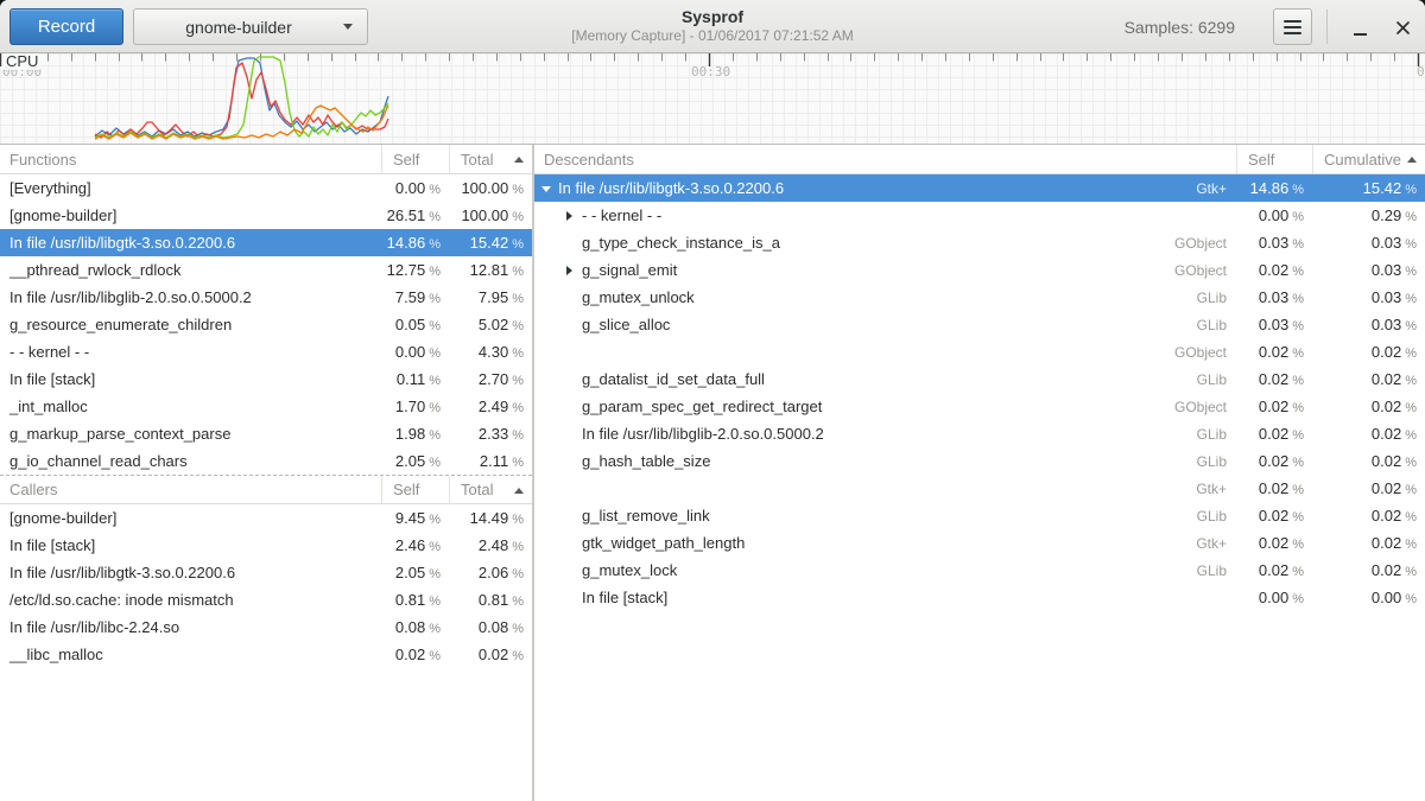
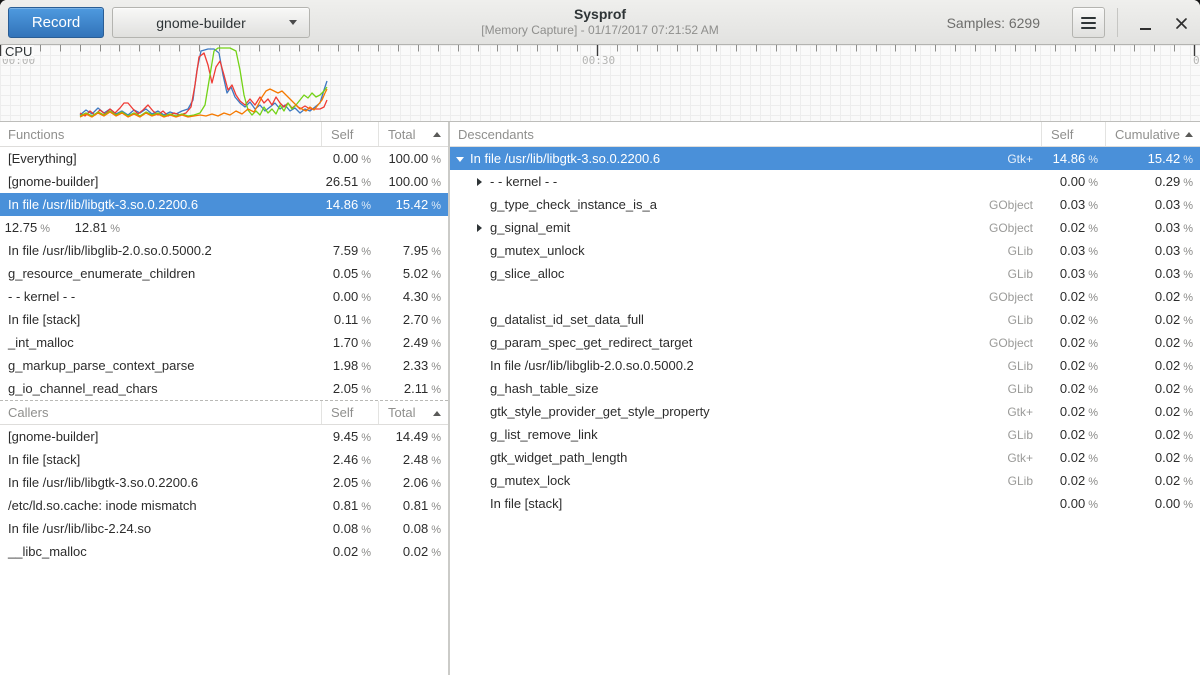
  Record
  gnome-builder
  Sysprof
- [Memory Capture] - 01/06/2017 07:21:52 AM
+ [Memory Capture] - 01/17/2017 07:21:52 AM
  Samples: 6299
  CPU
  00:00
  00:30
  Functions
  Self
  Total
  [Everything]
  0.00 %
  100.00 %
  [gnome-builder]
  26.51 %
  100.00 %
  In file /usr/lib/libgtk-3.so.0.2200.6
  14.86 %
  15.42 %
- __pthread_rwlock_rdlock
  12.75 %
  12.81 %
  In file /usr/lib/libglib-2.0.so.0.5000.2
  7.59 %
  7.95 %
  g_resource_enumerate_children
  0.05 %
  5.02 %
  - - kernel - -
  0.00 %
  4.30 %
  In file [stack]
  0.11 %
  2.70 %
  _int_malloc
  1.70 %
  2.49 %
  g_markup_parse_context_parse
  1.98 %
  2.33 %
  g_io_channel_read_chars
  2.05 %
  2.11 %
  Callers
  Self
  Total
  [gnome-builder]
  9.45 %
  14.49 %
  In file [stack]
  2.46 %
  2.48 %
  In file /usr/lib/libgtk-3.so.0.2200.6
  2.05 %
  2.06 %
  /etc/ld.so.cache: inode mismatch
  0.81 %
  0.81 %
  In file /usr/lib/libc-2.24.so
  0.08 %
  0.08 %
  __libc_malloc
  0.02 %
  0.02 %
  Descendants
  Self
  Cumulative
  In file /usr/lib/libgtk-3.so.0.2200.6
  Gtk+
  14.86 %
  15.42 %
  - - kernel - -
  0.00 %
  0.29 %
  g_type_check_instance_is_a
  GObject
  0.03 %
  0.03 %
  g_signal_emit
  GObject
  0.02 %
  0.03 %
  g_mutex_unlock
  GLib
  0.03 %
  0.03 %
  g_slice_alloc
  GLib
  0.03 %
  0.03 %
  GObject
  0.02 %
  0.02 %
  g_datalist_id_set_data_full
  GLib
  0.02 %
  0.02 %
  g_param_spec_get_redirect_target
  GObject
  0.02 %
  0.02 %
  In file /usr/lib/libglib-2.0.so.0.5000.2
  GLib
  0.02 %
  0.02 %
  g_hash_table_size
  GLib
  0.02 %
  0.02 %
+ gtk_style_provider_get_style_property
  Gtk+
  0.02 %
  0.02 %
  g_list_remove_link
  GLib
  0.02 %
  0.02 %
  gtk_widget_path_length
  Gtk+
  0.02 %
  0.02 %
  g_mutex_lock
  GLib
  0.02 %
  0.02 %
  In file [stack]
  0.00 %
  0.00 %
